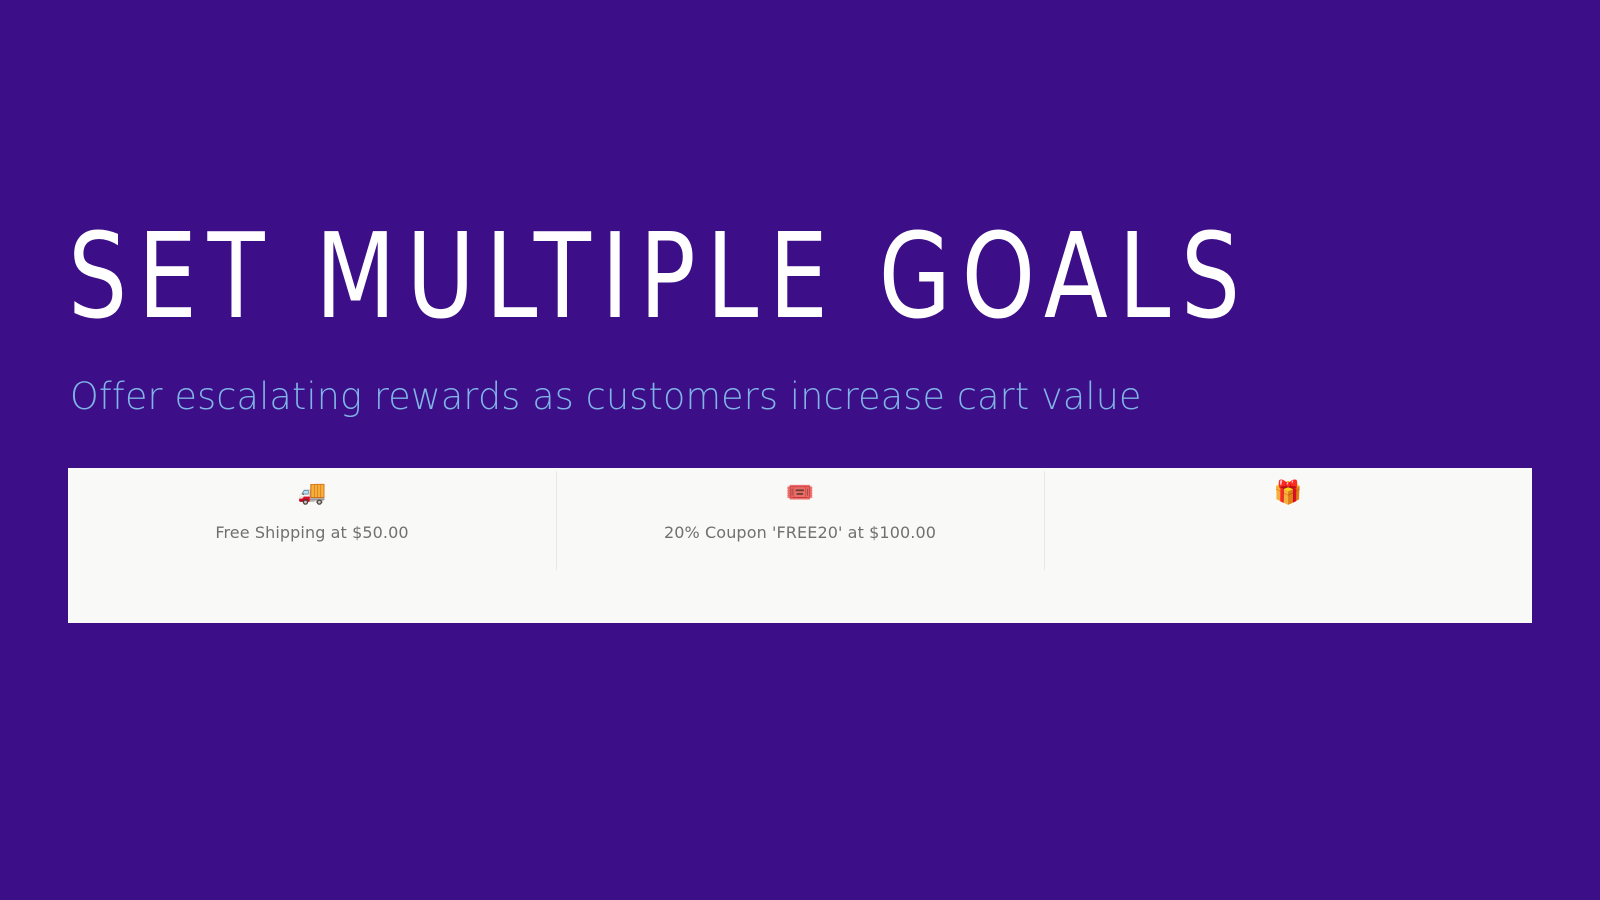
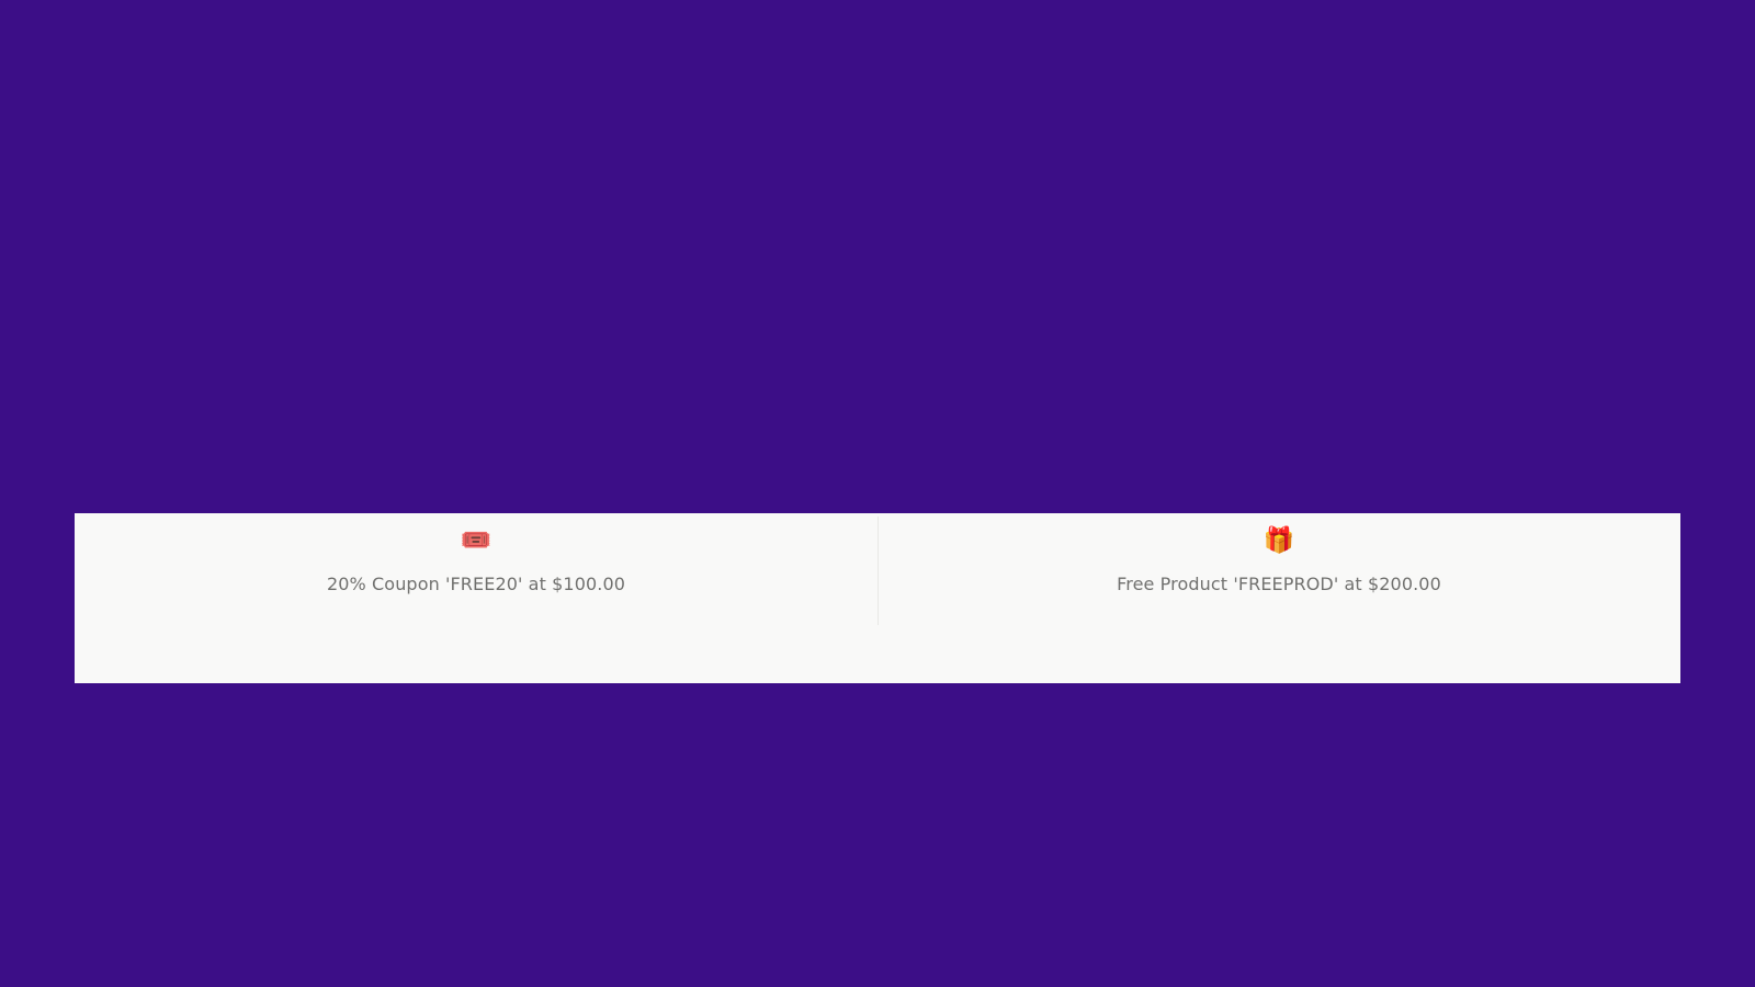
- SET MULTIPLE GOALS
- Offer escalating rewards as customers increase cart value
- 🚚
- Free Shipping at $50.00
  🎟️
  20% Coupon 'FREE20' at $100.00
  🎁
+ Free Product 'FREEPROD' at $200.00
